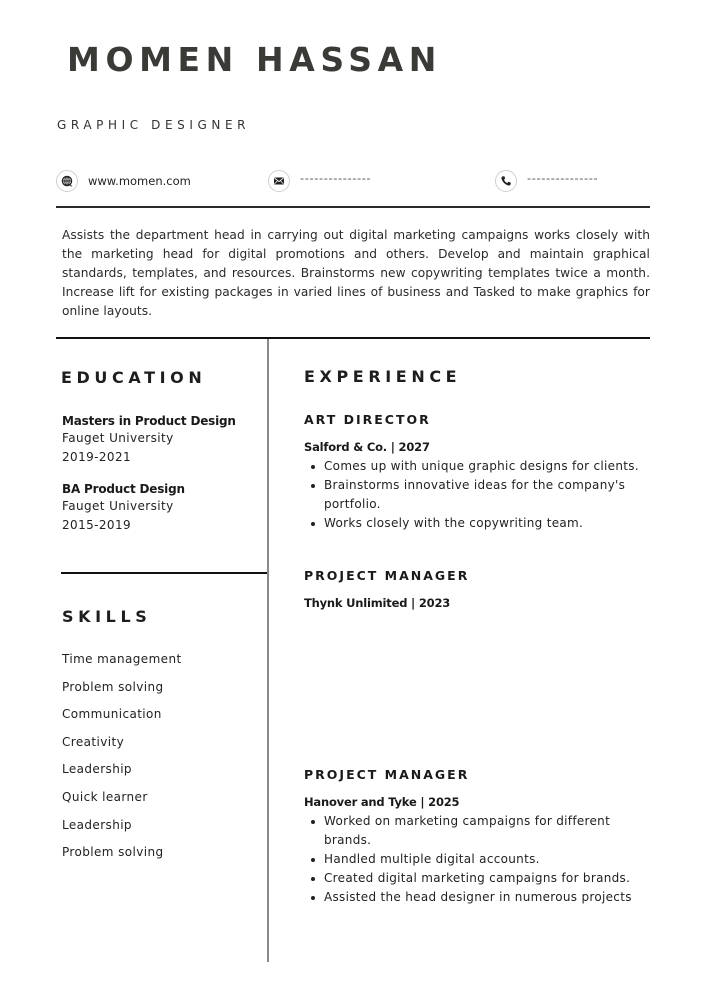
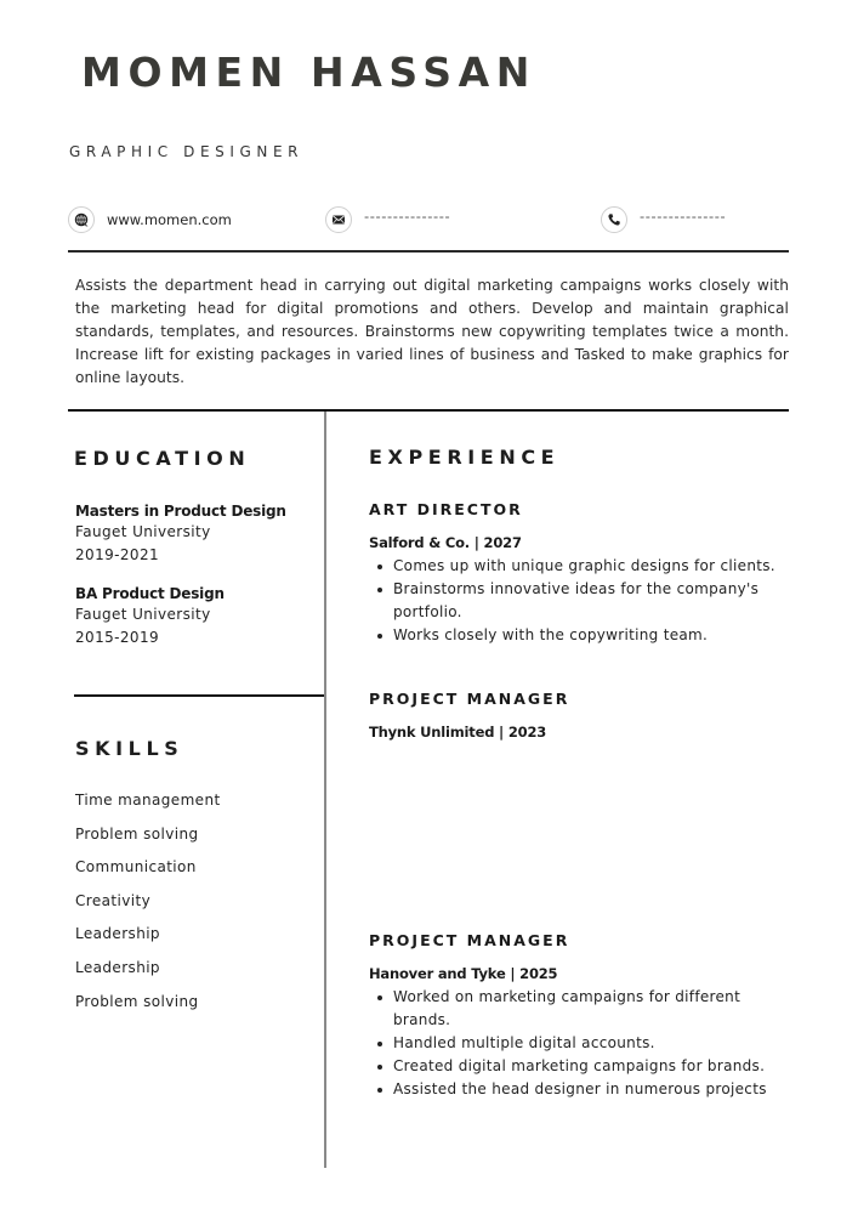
  MOMEN HASSAN
  GRAPHIC DESIGNER
  www.momen.com
  ---------------
  ---------------
  Assists the department head in carrying out digital marketing campaigns works closely with the marketing head for digital promotions and others. Develop and maintain graphical standards, templates, and resources. Brainstorms new copywriting templates twice a month. Increase lift for existing packages in varied lines of business and Tasked to make graphics for online layouts.
  EDUCATION
  Masters in Product Design
  Fauget University
  2019-2021
  BA Product Design
  Fauget University
  2015-2019
  SKILLS
  Time management
  Problem solving
  Communication
  Creativity
  Leadership
- Quick learner
  Leadership
  Problem solving
  EXPERIENCE
  ART DIRECTOR
  Salford & Co. | 2027
  Comes up with unique graphic designs for clients.
  Brainstorms innovative ideas for the company's portfolio.
  Works closely with the copywriting team.
  PROJECT MANAGER
  Thynk Unlimited | 2023
  PROJECT MANAGER
  Hanover and Tyke | 2025
  Worked on marketing campaigns for different brands.
  Handled multiple digital accounts.
  Created digital marketing campaigns for brands.
  Assisted the head designer in numerous projects
